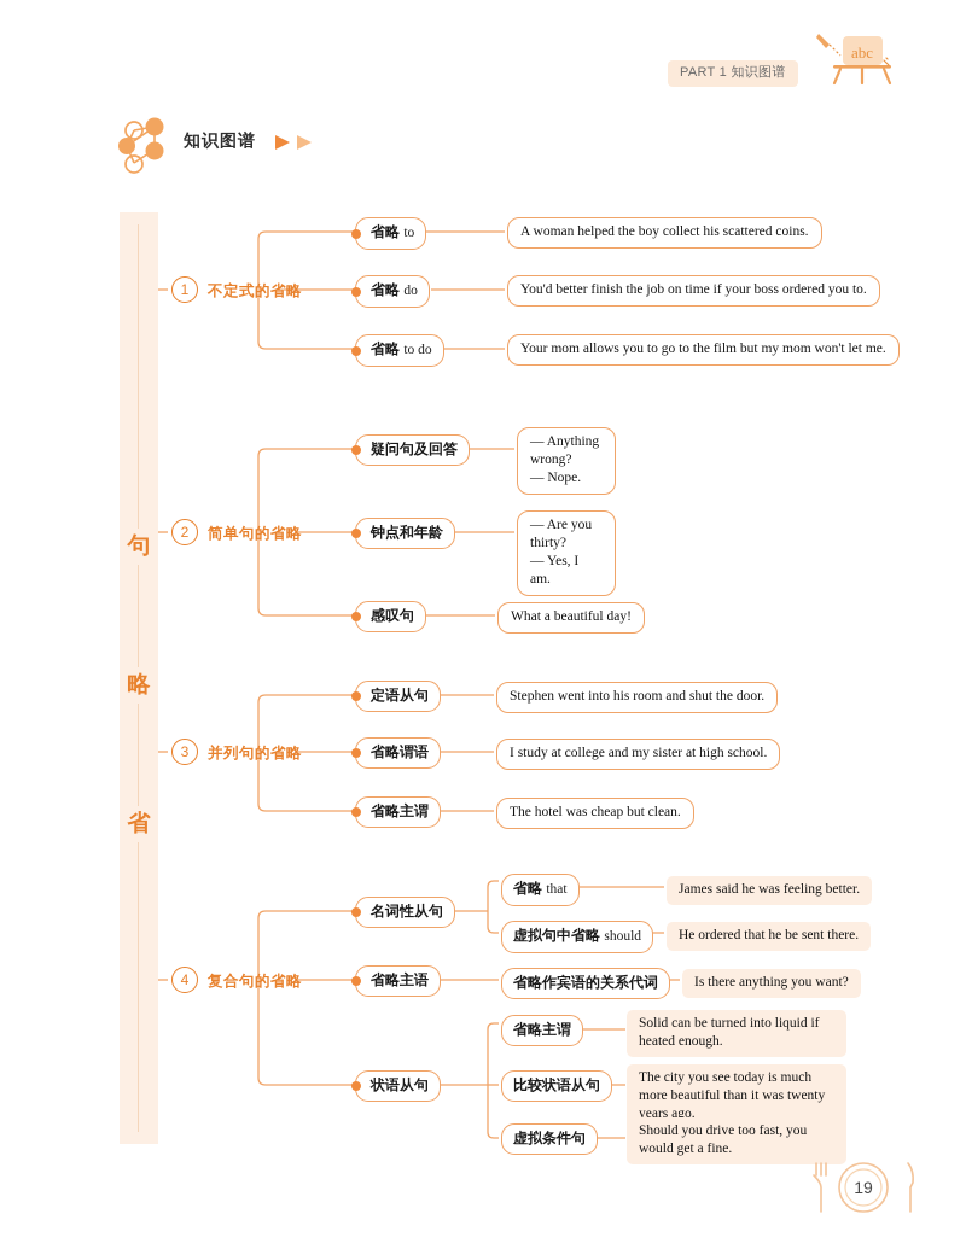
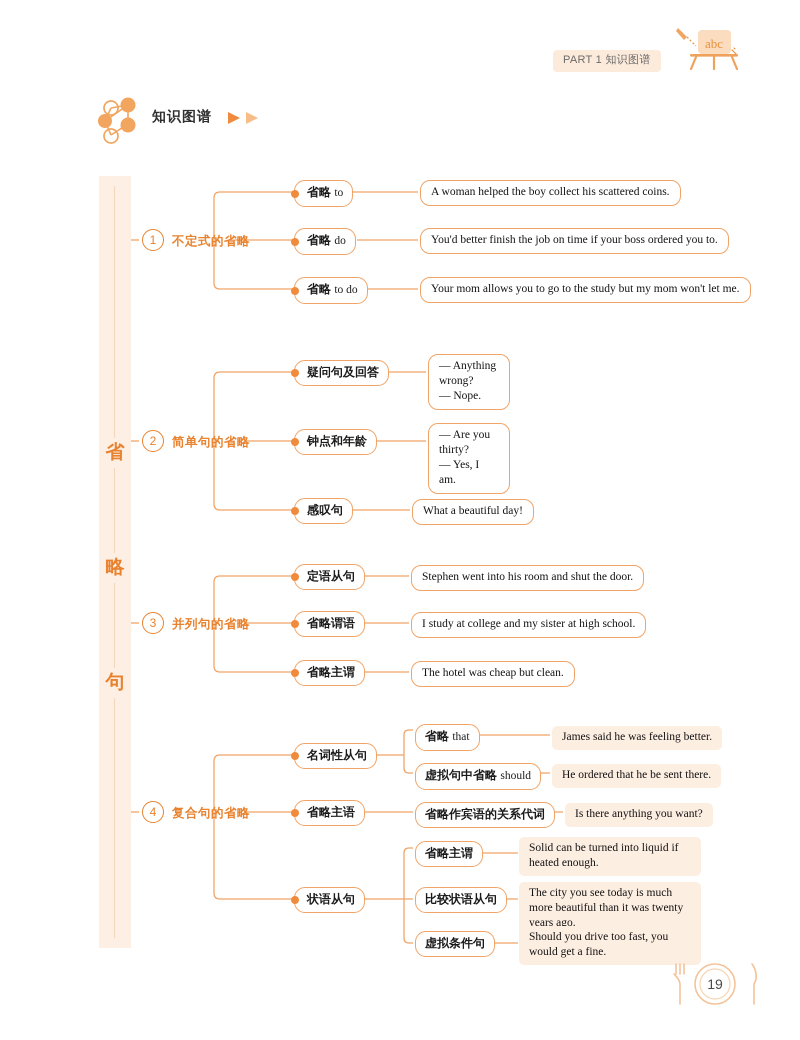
  PART 1 知识图谱
  abc
  知识图谱
- 句
+ 省
  略
- 省
+ 句
  1
  不定式的省略
  省略 to
  A woman helped the boy collect his scattered coins.
  省略 do
  You'd better finish the job on time if your boss ordered you to.
  省略 to do
- Your mom allows you to go to the film but my mom won't let me.
+ Your mom allows you to go to the study but my mom won't let me.
  2
  简单句的省略
  疑问句及回答
  — Anything wrong?
  — Nope.
  钟点和年龄
  — Are you thirty?
  — Yes, I am.
  感叹句
  What a beautiful day!
  3
  并列句的省略
  定语从句
  Stephen went into his room and shut the door.
  省略谓语
  I study at college and my sister at high school.
  省略主谓
  The hotel was cheap but clean.
  4
  复合句的省略
  名词性从句
  省略 that
  James said he was feeling better.
  虚拟句中省略 should
  He ordered that he be sent there.
  省略主语
  省略作宾语的关系代词
  Is there anything you want?
  状语从句
  省略主谓
  Solid can be turned into liquid if heated enough.
  比较状语从句
  The city you see today is much more beautiful than it was twenty years ago.
  虚拟条件句
  Should you drive too fast, you would get a fine.
  19
